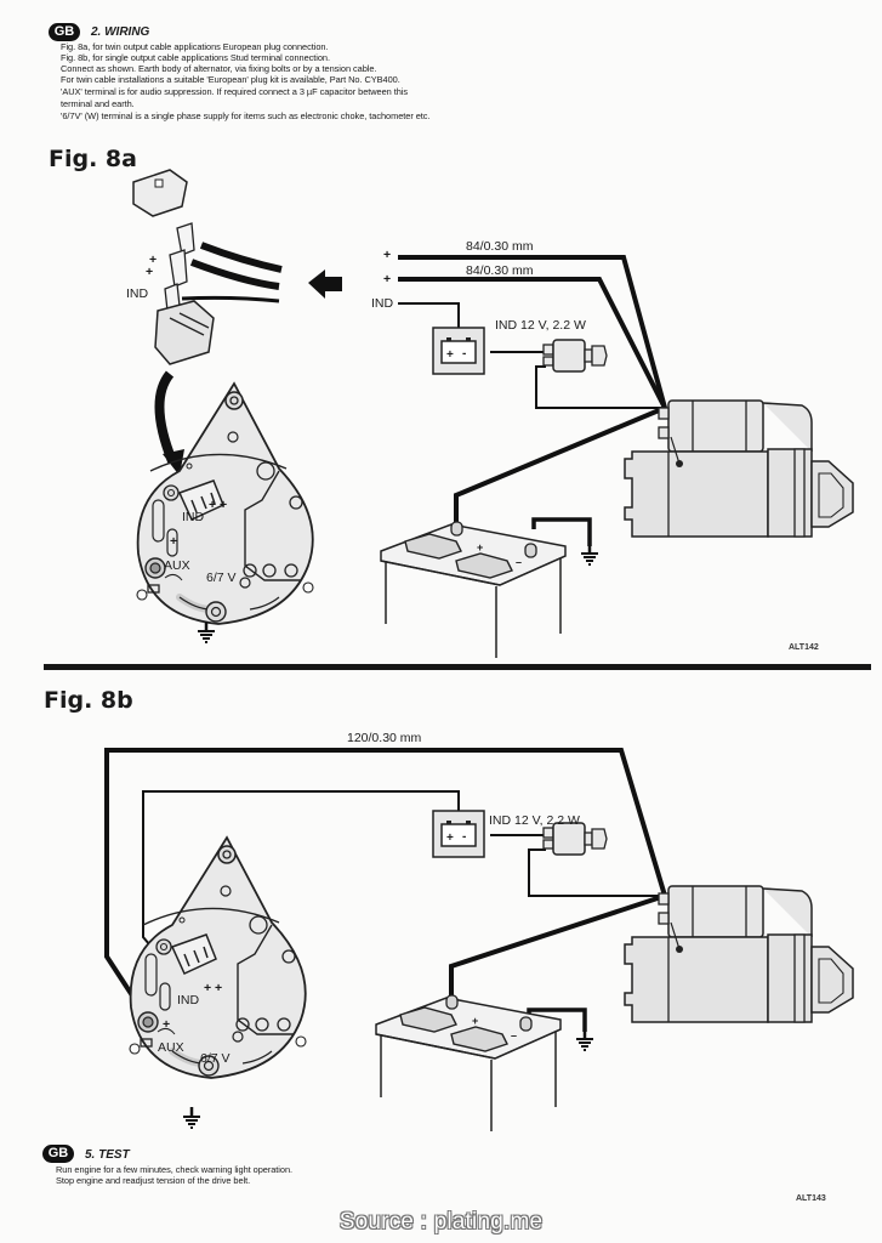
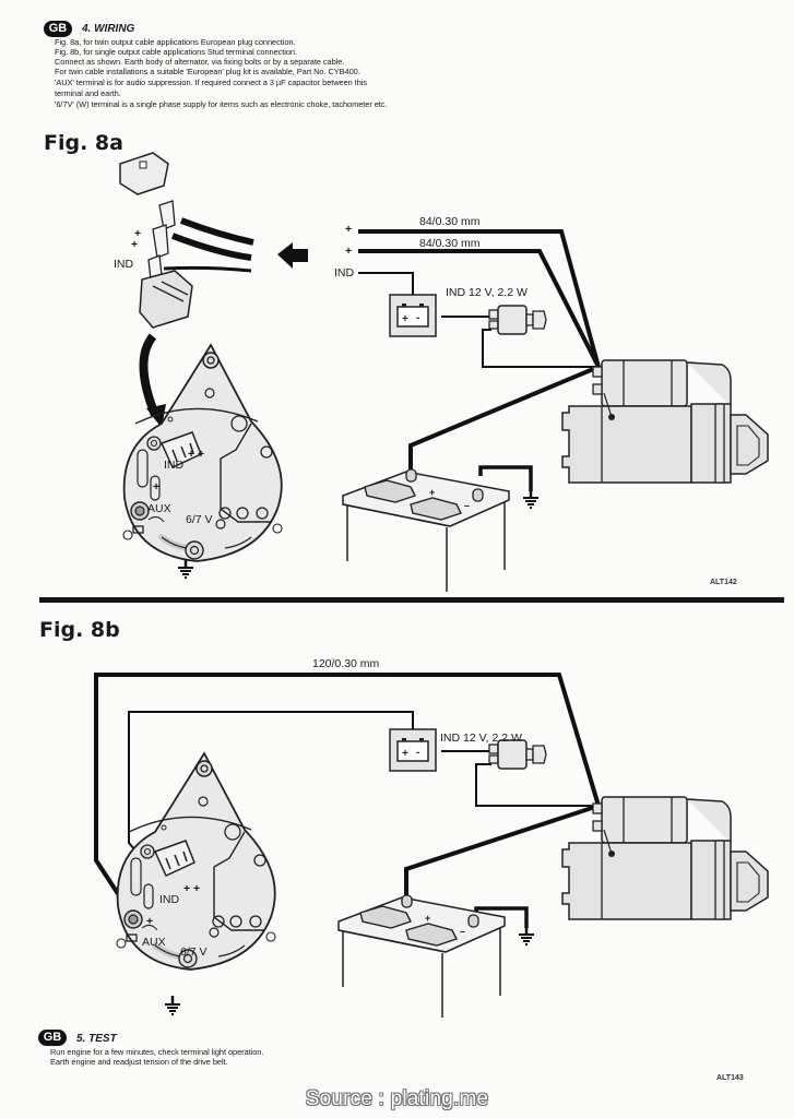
  GB
- 2. WIRING
+ 4. WIRING
  Fig. 8a, for twin output cable applications European plug connection.
  Fig. 8b, for single output cable applications Stud terminal connection.
- Connect as shown. Earth body of alternator, via fixing bolts or by a tension cable.
+ Connect as shown. Earth body of alternator, via fixing bolts or by a separate cable.
  For twin cable installations a suitable 'European' plug kit is available, Part No. CYB400.
  'AUX' terminal is for audio suppression. If required connect a 3 µF capacitor between this
  terminal and earth.
  '6/7V' (W) terminal is a single phase supply for items such as electronic choke, tachometer etc.
  Fig. 8a
  +
  +
  IND
  +
  +
  IND
  84/0.30 mm
  84/0.30 mm
  IND 12 V, 2.2 W
  IND
  + +
  +
  AUX
  6/7 V
  +
  –
  Fig. 8b
  120/0.30 mm
  IND 12 V, 2.2 W
  IND
  + +
  +
  AUX
  6/7 V
  +
  –
  GB
  5. TEST
- Run engine for a few minutes, check warning light operation.
+ Run engine for a few minutes, check terminal light operation.
- Stop engine and readjust tension of the drive belt.
+ Earth engine and readjust tension of the drive belt.
  Source : plating.me
